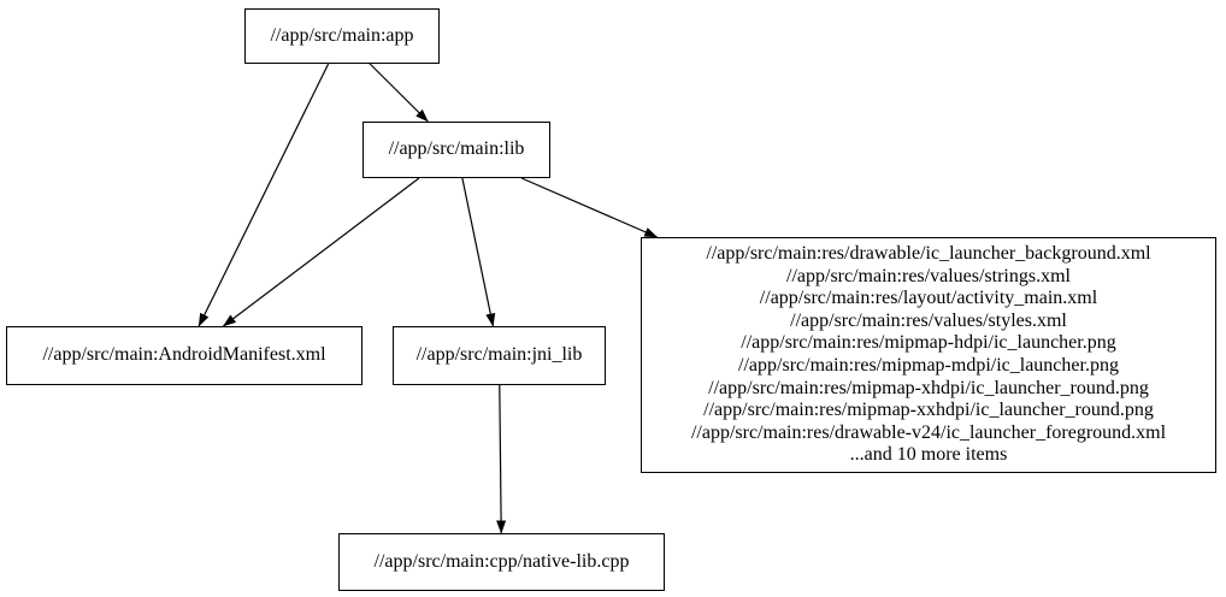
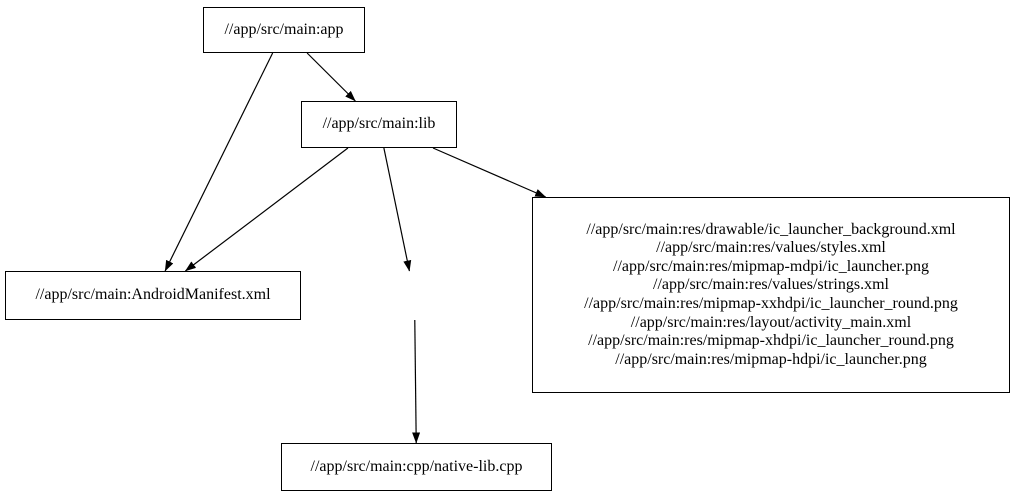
  //app/src/main:app
  //app/src/main:lib
  //app/src/main:AndroidManifest.xml
- //app/src/main:jni_lib
  //app/src/main:res/drawable/ic_launcher_background.xml
- //app/src/main:res/values/strings.xml
+ //app/src/main:res/values/styles.xml
- //app/src/main:res/layout/activity_main.xml
+ //app/src/main:res/mipmap-mdpi/ic_launcher.png
- //app/src/main:res/values/styles.xml
+ //app/src/main:res/values/strings.xml
- //app/src/main:res/mipmap-hdpi/ic_launcher.png
+ //app/src/main:res/mipmap-xxhdpi/ic_launcher_round.png
- //app/src/main:res/mipmap-mdpi/ic_launcher.png
+ //app/src/main:res/layout/activity_main.xml
  //app/src/main:res/mipmap-xhdpi/ic_launcher_round.png
- //app/src/main:res/mipmap-xxhdpi/ic_launcher_round.png
+ //app/src/main:res/mipmap-hdpi/ic_launcher.png
- //app/src/main:res/drawable-v24/ic_launcher_foreground.xml
- ...and 10 more items
  //app/src/main:cpp/native-lib.cpp
